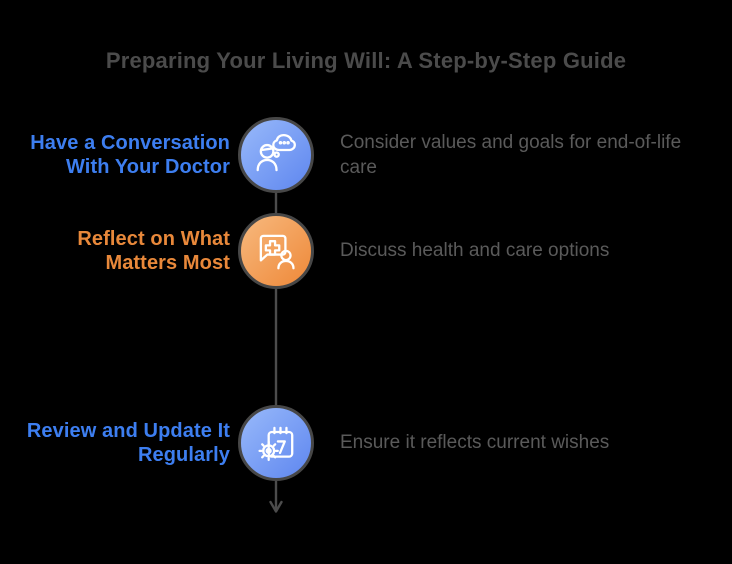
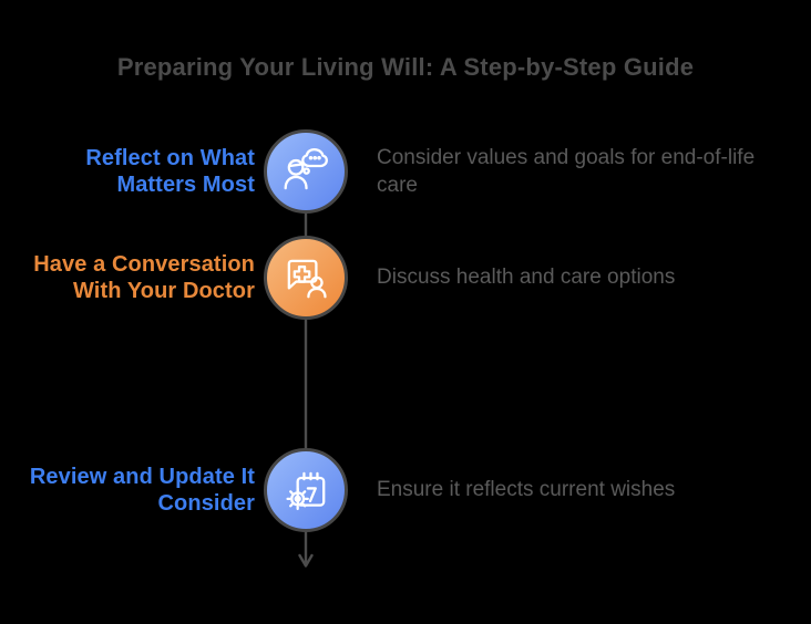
  Preparing Your Living Will: A Step-by-Step Guide
- Have a Conversation With Your Doctor
+ Reflect on What Matters Most
  Consider values and goals for end-of-life care
- Reflect on What Matters Most
+ Have a Conversation With Your Doctor
  Discuss health and care options
- Review and Update It Regularly
+ Review and Update It Consider
  Ensure it reflects current wishes
